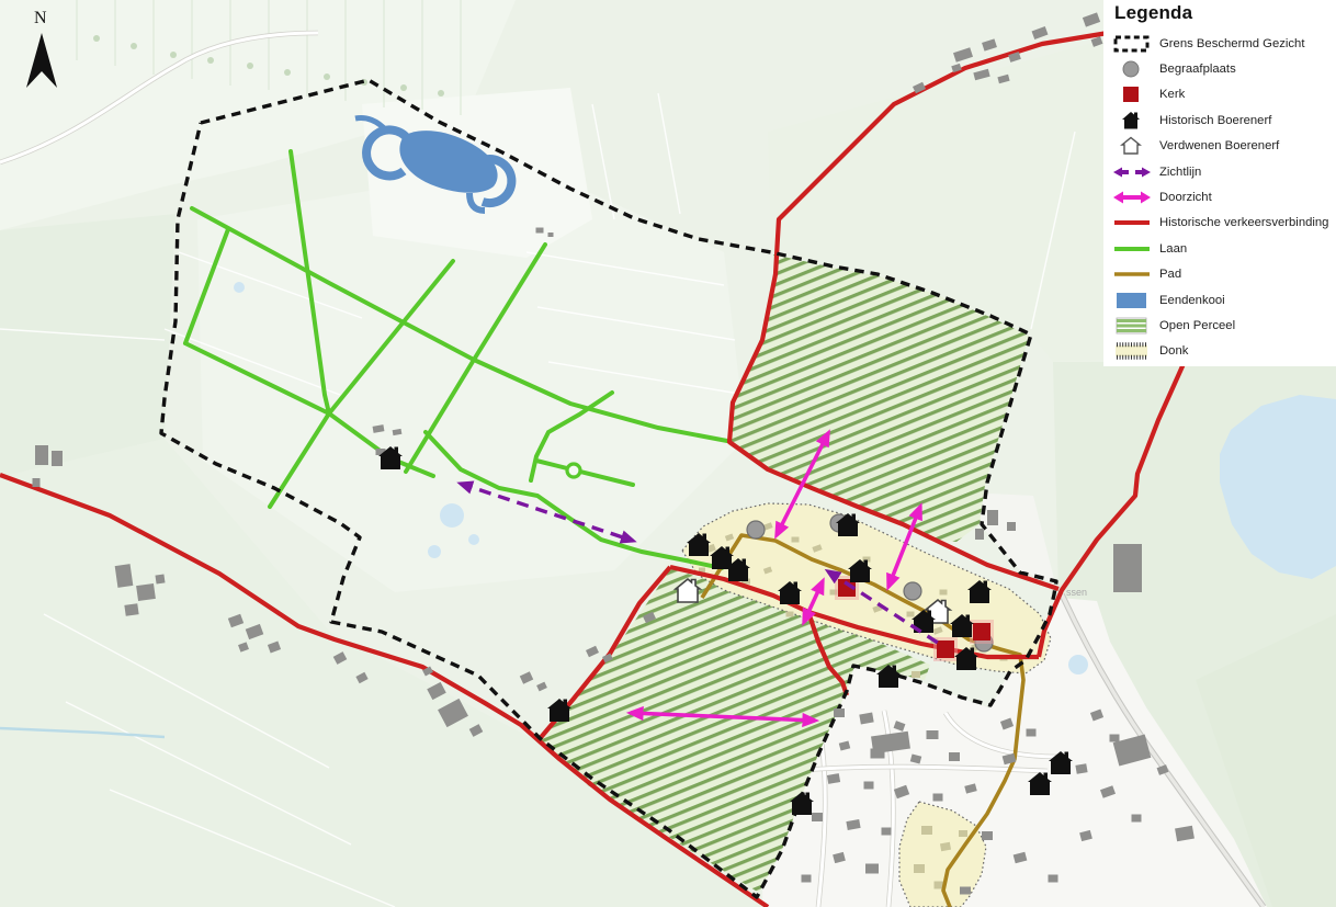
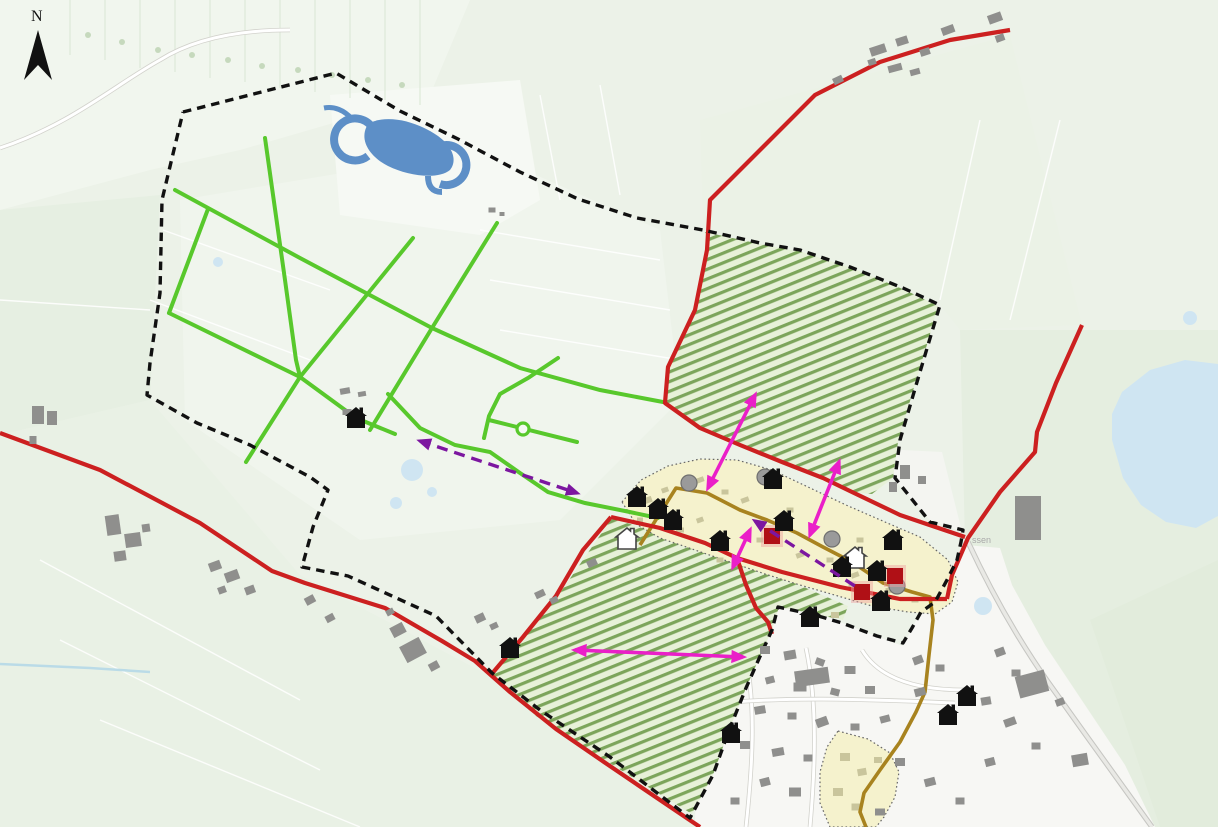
  ssen
  N
- Legenda
- Grens Beschermd Gezicht
- Begraafplaats
- Kerk
- Historisch Boerenerf
- Verdwenen Boerenerf
- Zichtlijn
- Doorzicht
- Historische verkeersverbinding
- Laan
- Pad
- Eendenkooi
- Open Perceel
- Donk
